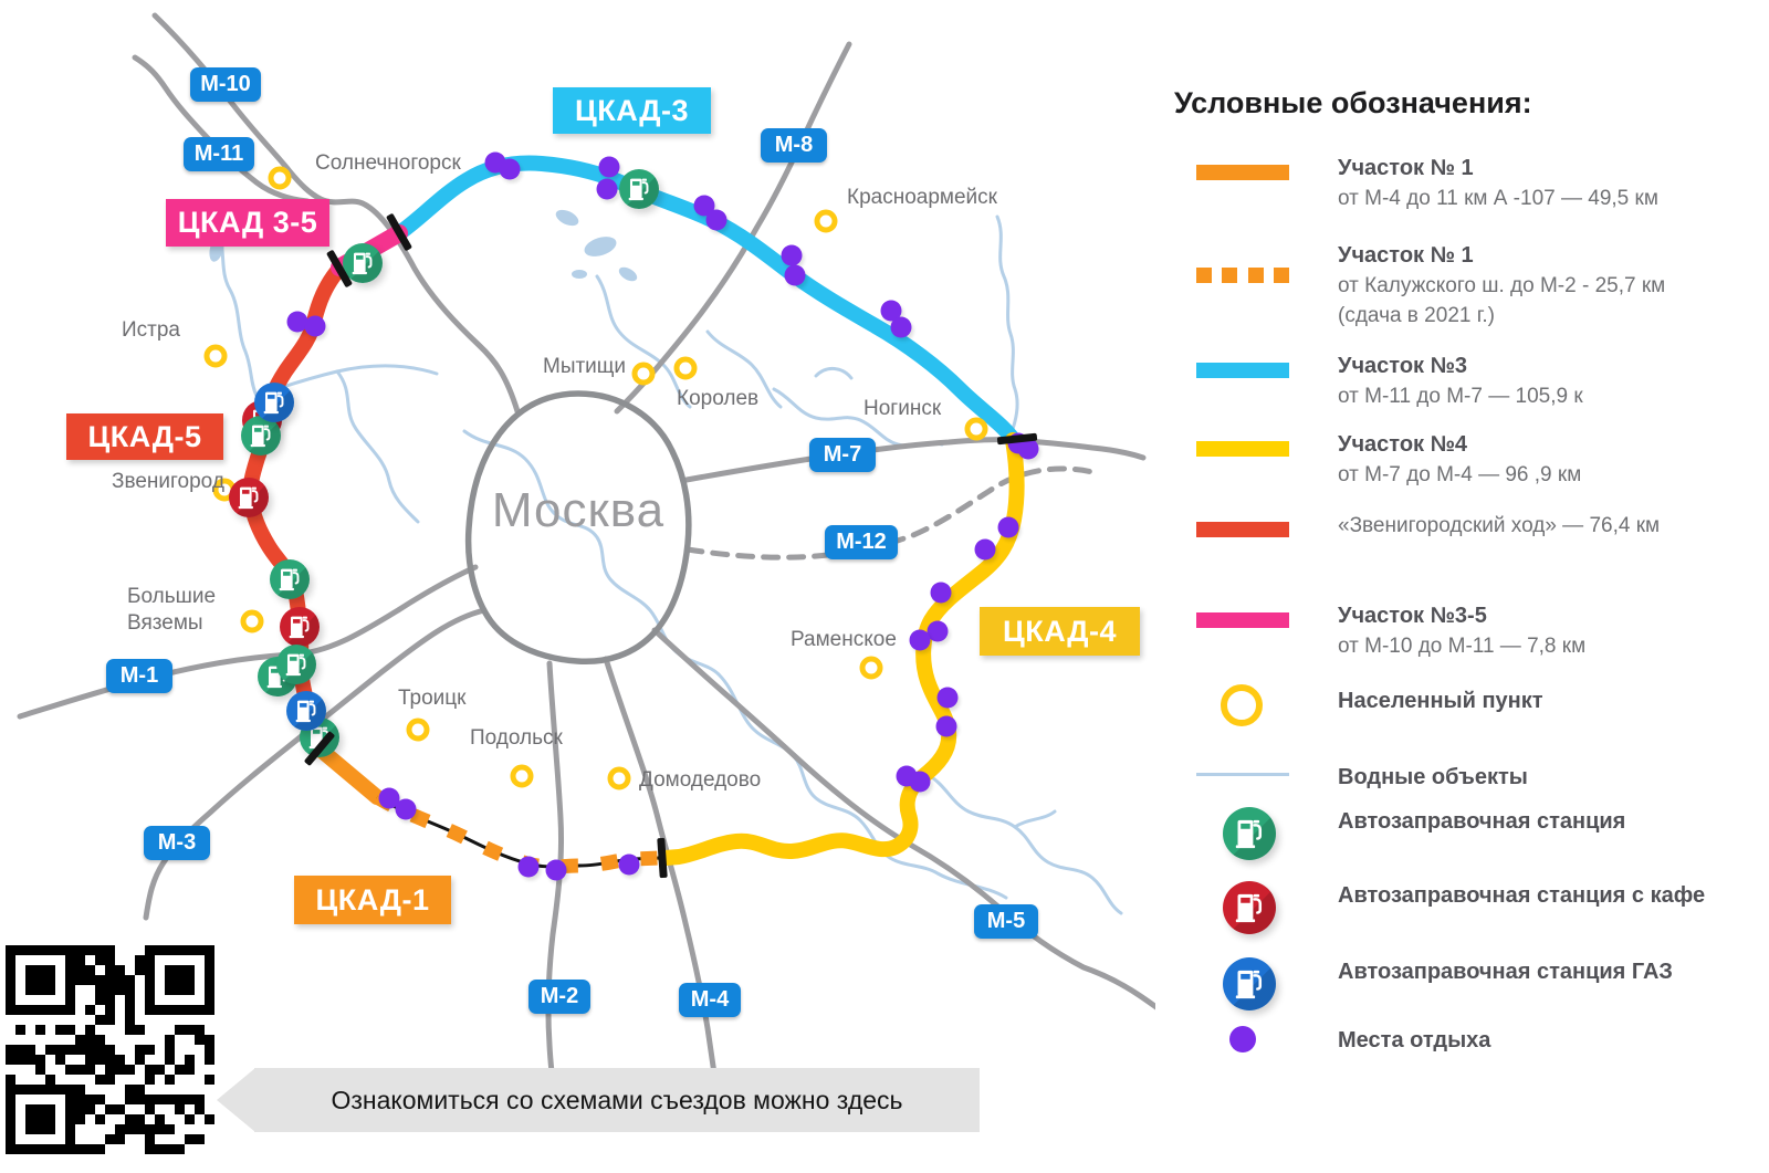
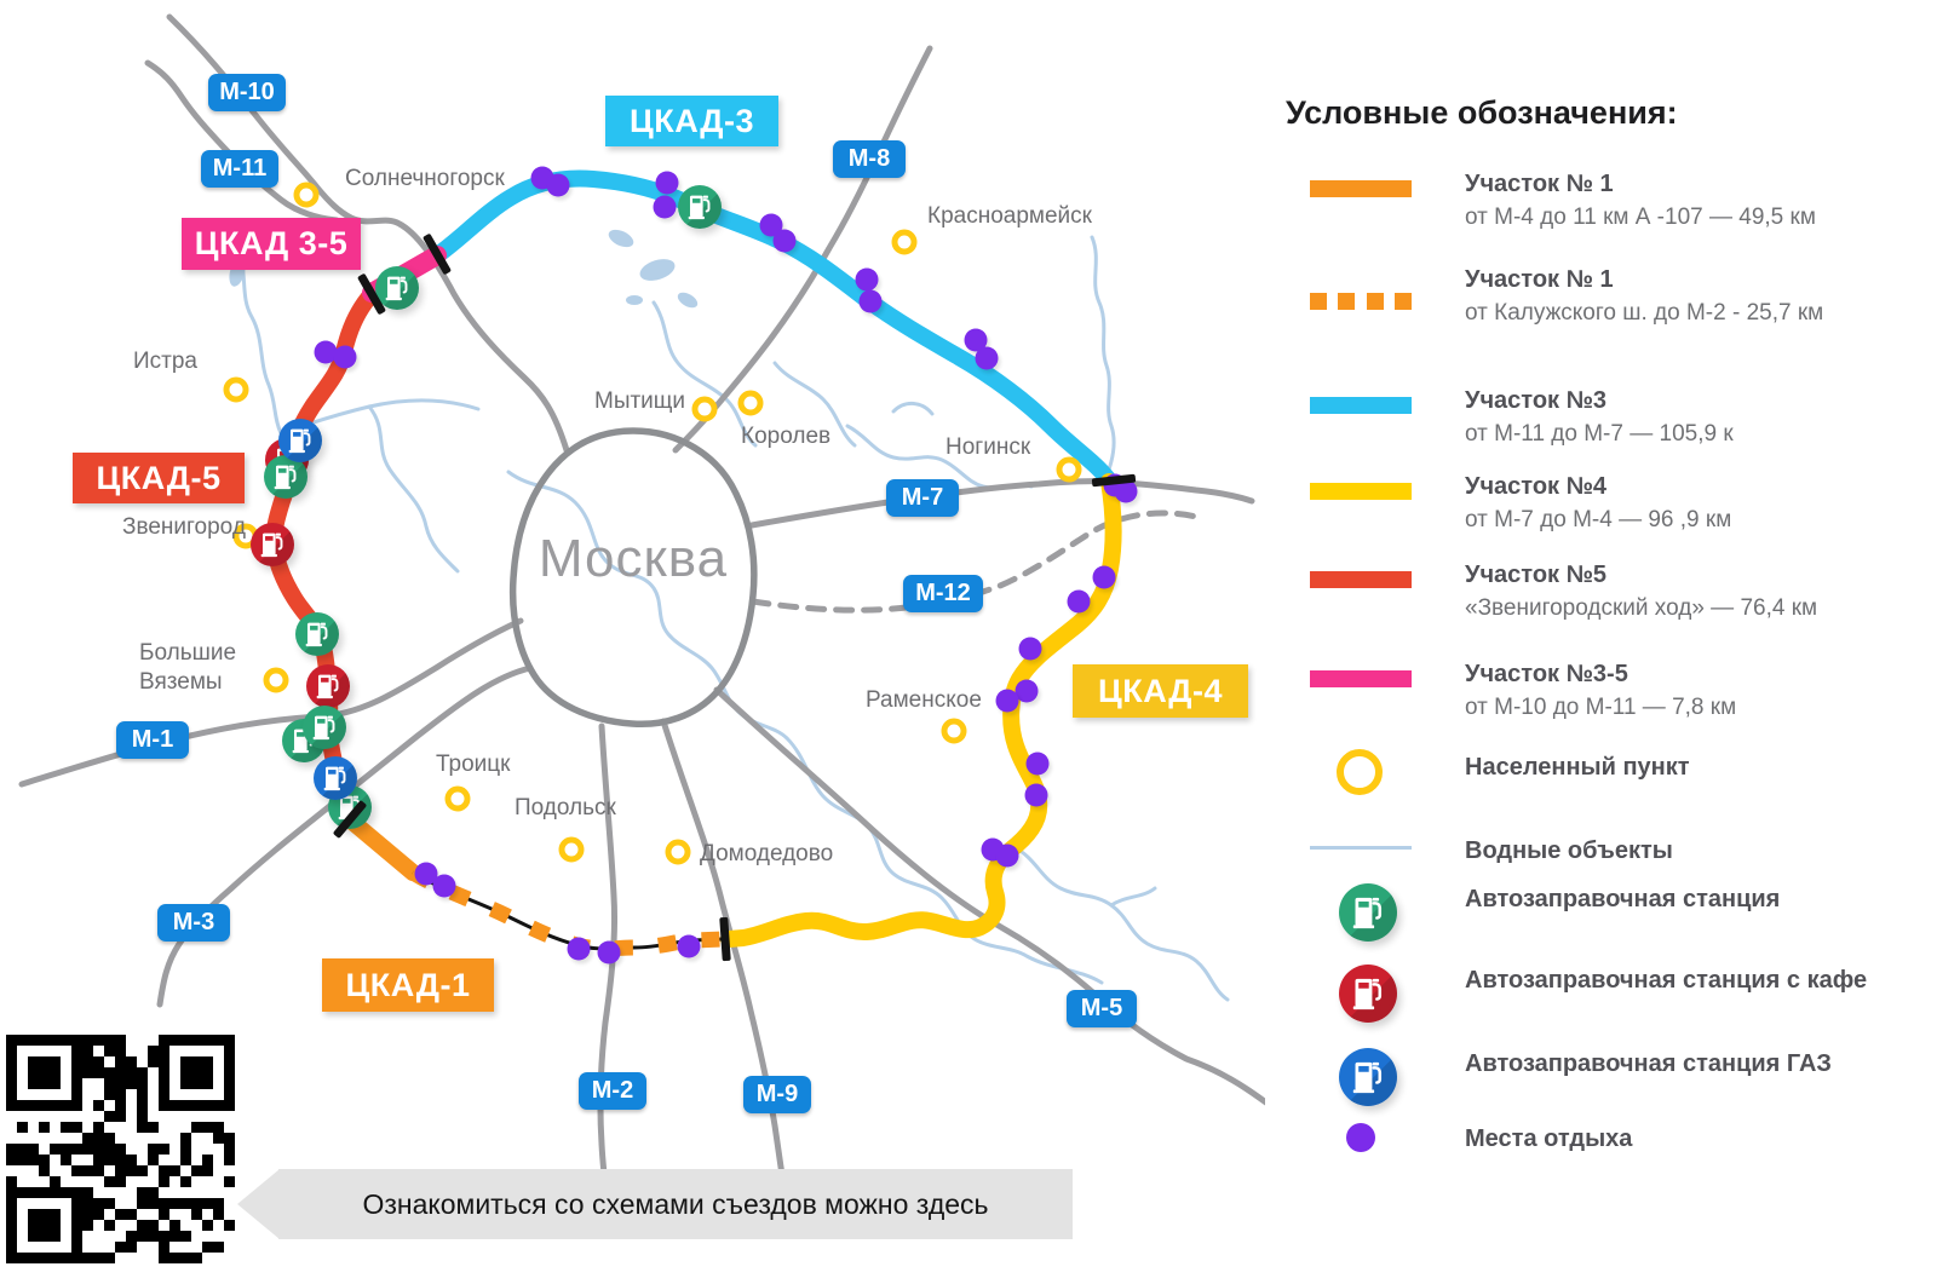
  Солнечногорск
  Красноармейск
  Истра
  Звенигород
  Мытищи
  Королев
  Ногинск
  Раменское
  Большие
  Вяземы
  Троицк
  Подольск
  Домодедово
  М-10
  М-11
  М-8
  М-7
  М-12
  М-1
  М-3
  М-2
- М-4
+ М-9
  М-5
  ЦКАД-3
  ЦКАД 3-5
  ЦКАД-5
  ЦКАД-4
  ЦКАД-1
  Москва
  Условные обозначения:
  Участок № 1
  от М-4 до 11 км А -107 — 49,5 км
  Участок № 1
  от Калужского ш. до М-2 - 25,7 км
- (сдача в 2021 г.)
  Участок №3
  от М-11 до М-7 — 105,9 к
  Участок №4
  от М-7 до М-4 — 96 ,9 км
+ Участок №5
  «Звенигородский ход» — 76,4 км
  Участок №3-5
  от М-10 до М-11 — 7,8 км
  Населенный пункт
  Водные объекты
  Автозаправочная станция
  Автозаправочная станция с кафе
  Автозаправочная станция ГАЗ
  Места отдыха
  Ознакомиться со схемами съездов можно здесь
